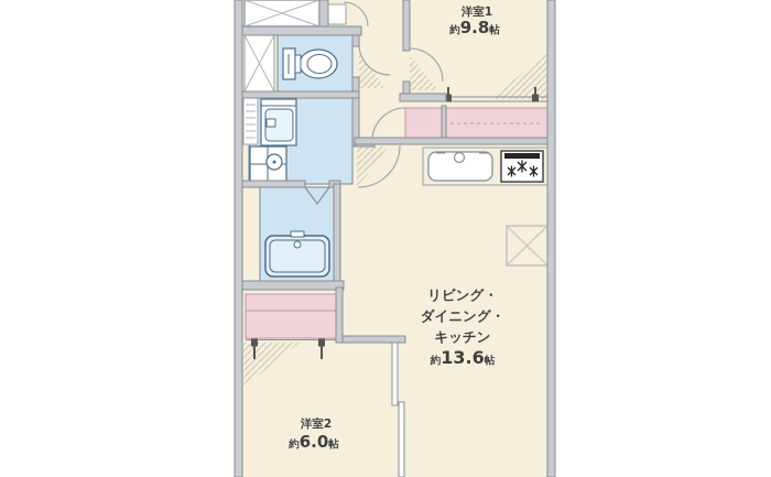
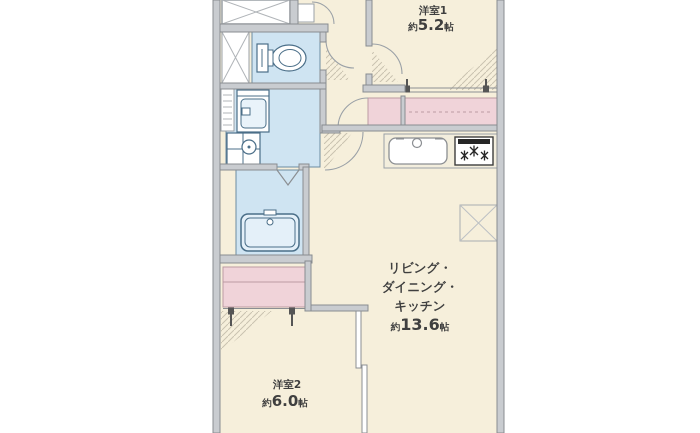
  洋室1
- 約9.8帖
+ 約5.2帖
  リビング・
  ダイニング・
  キッチン
  約13.6帖
  洋室2
  約6.0帖
